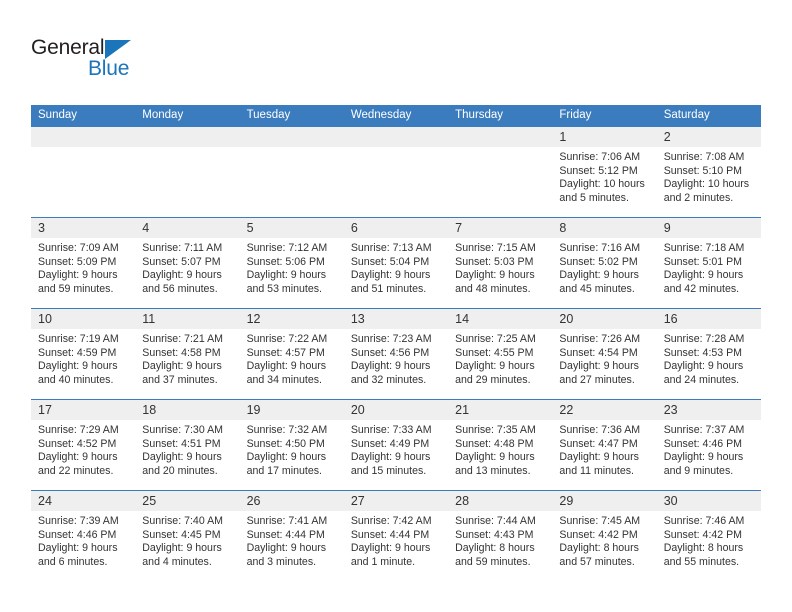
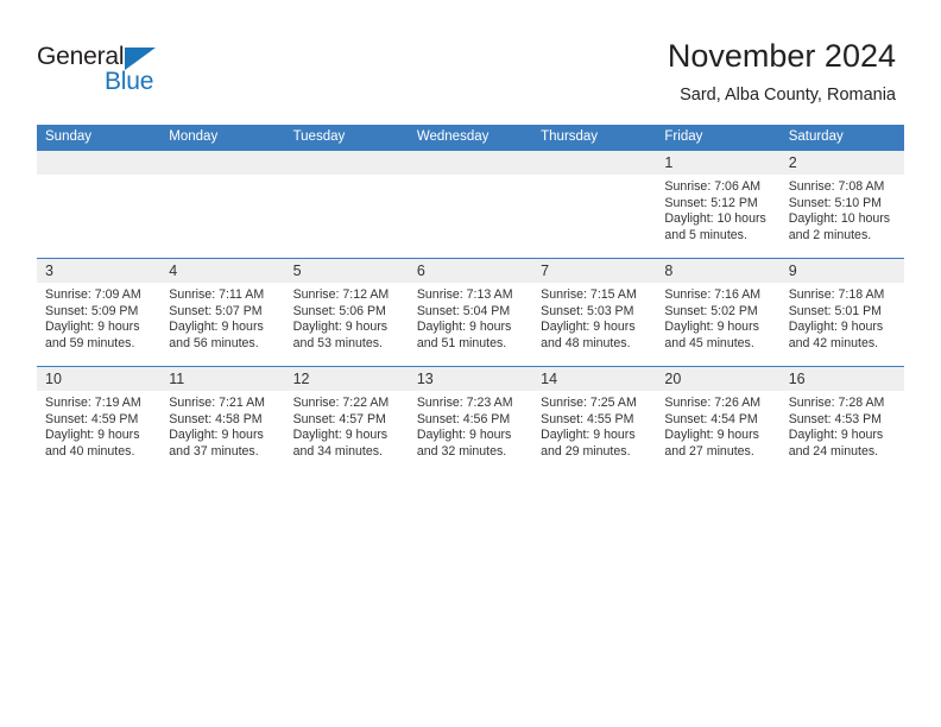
  General
  Blue
+ November 2024
+ Sard, Alba County, Romania
  Sunday	Monday	Tuesday	Wednesday	Thursday	Friday	Saturday
  					1Sunrise: 7:06 AMSunset: 5:12 PMDaylight: 10 hoursand 5 minutes.	2Sunrise: 7:08 AMSunset: 5:10 PMDaylight: 10 hoursand 2 minutes.
  3Sunrise: 7:09 AMSunset: 5:09 PMDaylight: 9 hoursand 59 minutes.	4Sunrise: 7:11 AMSunset: 5:07 PMDaylight: 9 hoursand 56 minutes.	5Sunrise: 7:12 AMSunset: 5:06 PMDaylight: 9 hoursand 53 minutes.	6Sunrise: 7:13 AMSunset: 5:04 PMDaylight: 9 hoursand 51 minutes.	7Sunrise: 7:15 AMSunset: 5:03 PMDaylight: 9 hoursand 48 minutes.	8Sunrise: 7:16 AMSunset: 5:02 PMDaylight: 9 hoursand 45 minutes.	9Sunrise: 7:18 AMSunset: 5:01 PMDaylight: 9 hoursand 42 minutes.
  10Sunrise: 7:19 AMSunset: 4:59 PMDaylight: 9 hoursand 40 minutes.	11Sunrise: 7:21 AMSunset: 4:58 PMDaylight: 9 hoursand 37 minutes.	12Sunrise: 7:22 AMSunset: 4:57 PMDaylight: 9 hoursand 34 minutes.	13Sunrise: 7:23 AMSunset: 4:56 PMDaylight: 9 hoursand 32 minutes.	14Sunrise: 7:25 AMSunset: 4:55 PMDaylight: 9 hoursand 29 minutes.	20Sunrise: 7:26 AMSunset: 4:54 PMDaylight: 9 hoursand 27 minutes.	16Sunrise: 7:28 AMSunset: 4:53 PMDaylight: 9 hoursand 24 minutes.
- 17Sunrise: 7:29 AMSunset: 4:52 PMDaylight: 9 hoursand 22 minutes.	18Sunrise: 7:30 AMSunset: 4:51 PMDaylight: 9 hoursand 20 minutes.	19Sunrise: 7:32 AMSunset: 4:50 PMDaylight: 9 hoursand 17 minutes.	20Sunrise: 7:33 AMSunset: 4:49 PMDaylight: 9 hoursand 15 minutes.	21Sunrise: 7:35 AMSunset: 4:48 PMDaylight: 9 hoursand 13 minutes.	22Sunrise: 7:36 AMSunset: 4:47 PMDaylight: 9 hoursand 11 minutes.	23Sunrise: 7:37 AMSunset: 4:46 PMDaylight: 9 hoursand 9 minutes.
- 24Sunrise: 7:39 AMSunset: 4:46 PMDaylight: 9 hoursand 6 minutes.	25Sunrise: 7:40 AMSunset: 4:45 PMDaylight: 9 hoursand 4 minutes.	26Sunrise: 7:41 AMSunset: 4:44 PMDaylight: 9 hoursand 3 minutes.	27Sunrise: 7:42 AMSunset: 4:44 PMDaylight: 9 hoursand 1 minute.	28Sunrise: 7:44 AMSunset: 4:43 PMDaylight: 8 hoursand 59 minutes.	29Sunrise: 7:45 AMSunset: 4:42 PMDaylight: 8 hoursand 57 minutes.	30Sunrise: 7:46 AMSunset: 4:42 PMDaylight: 8 hoursand 55 minutes.
